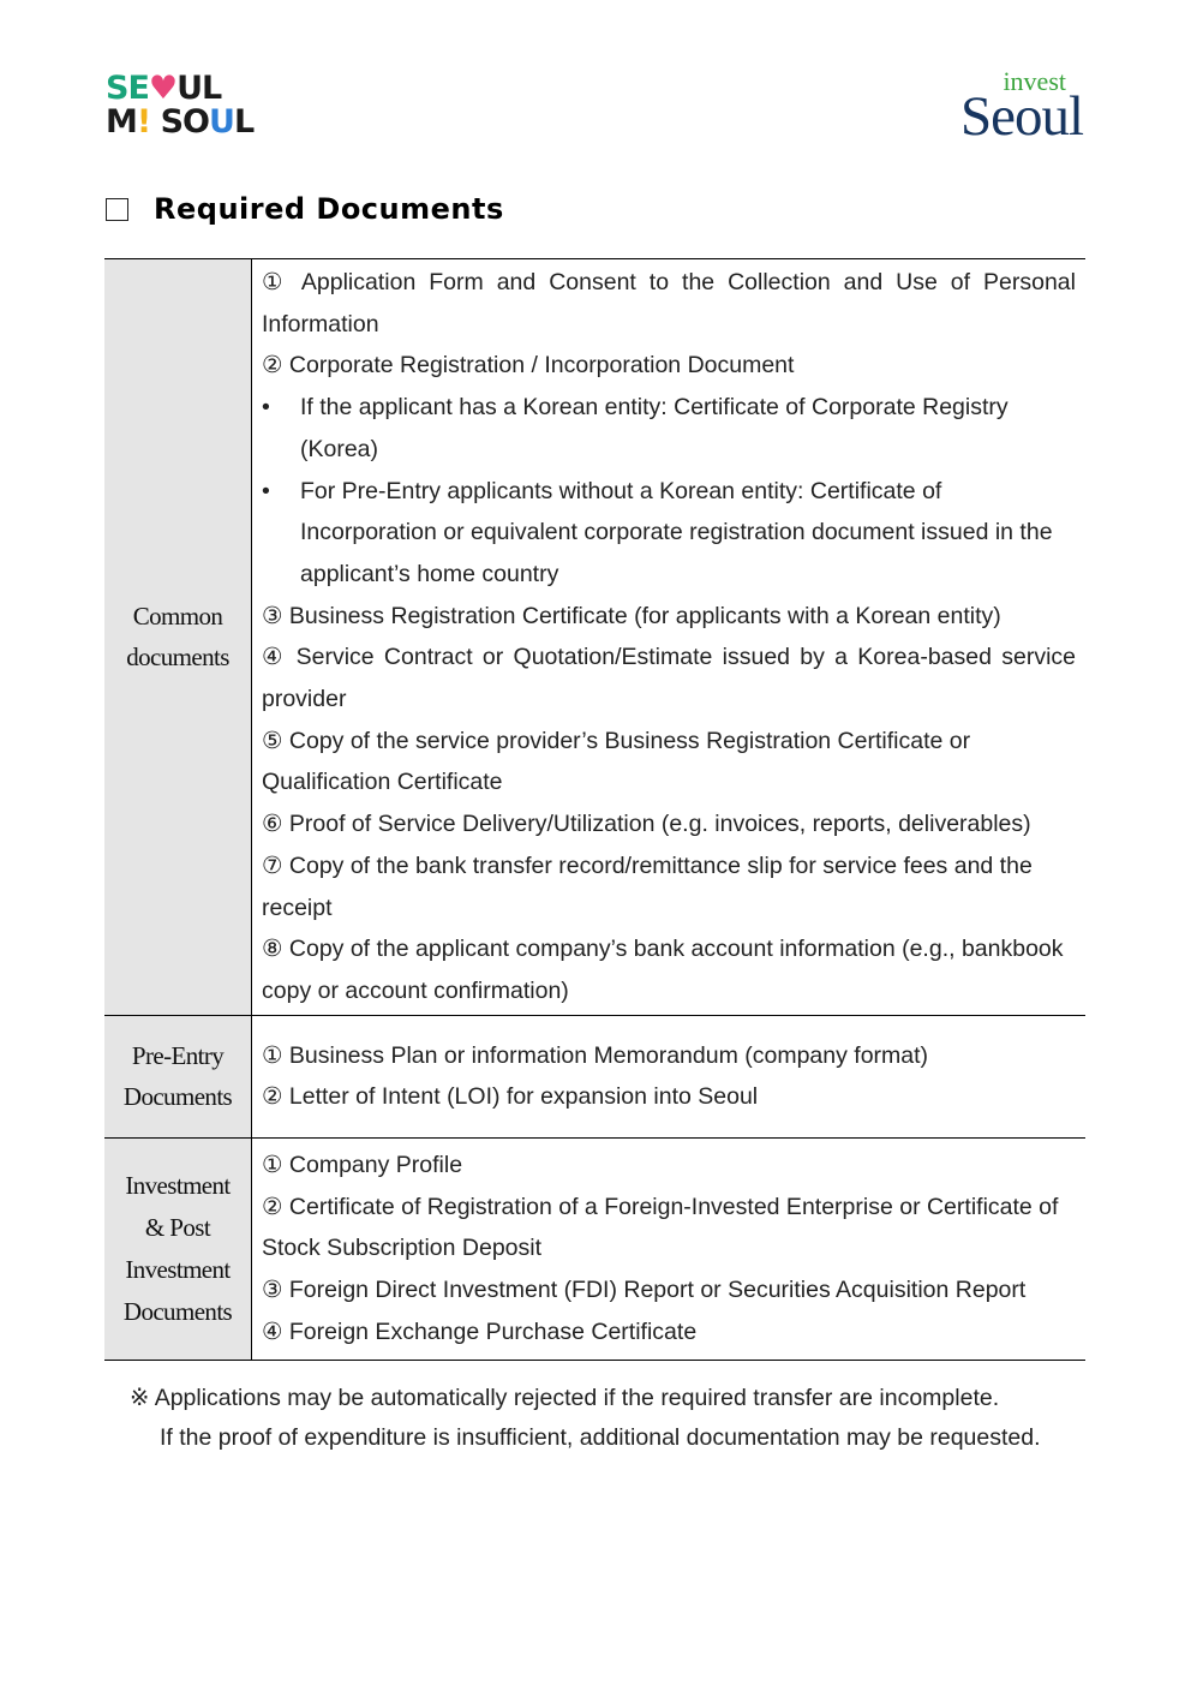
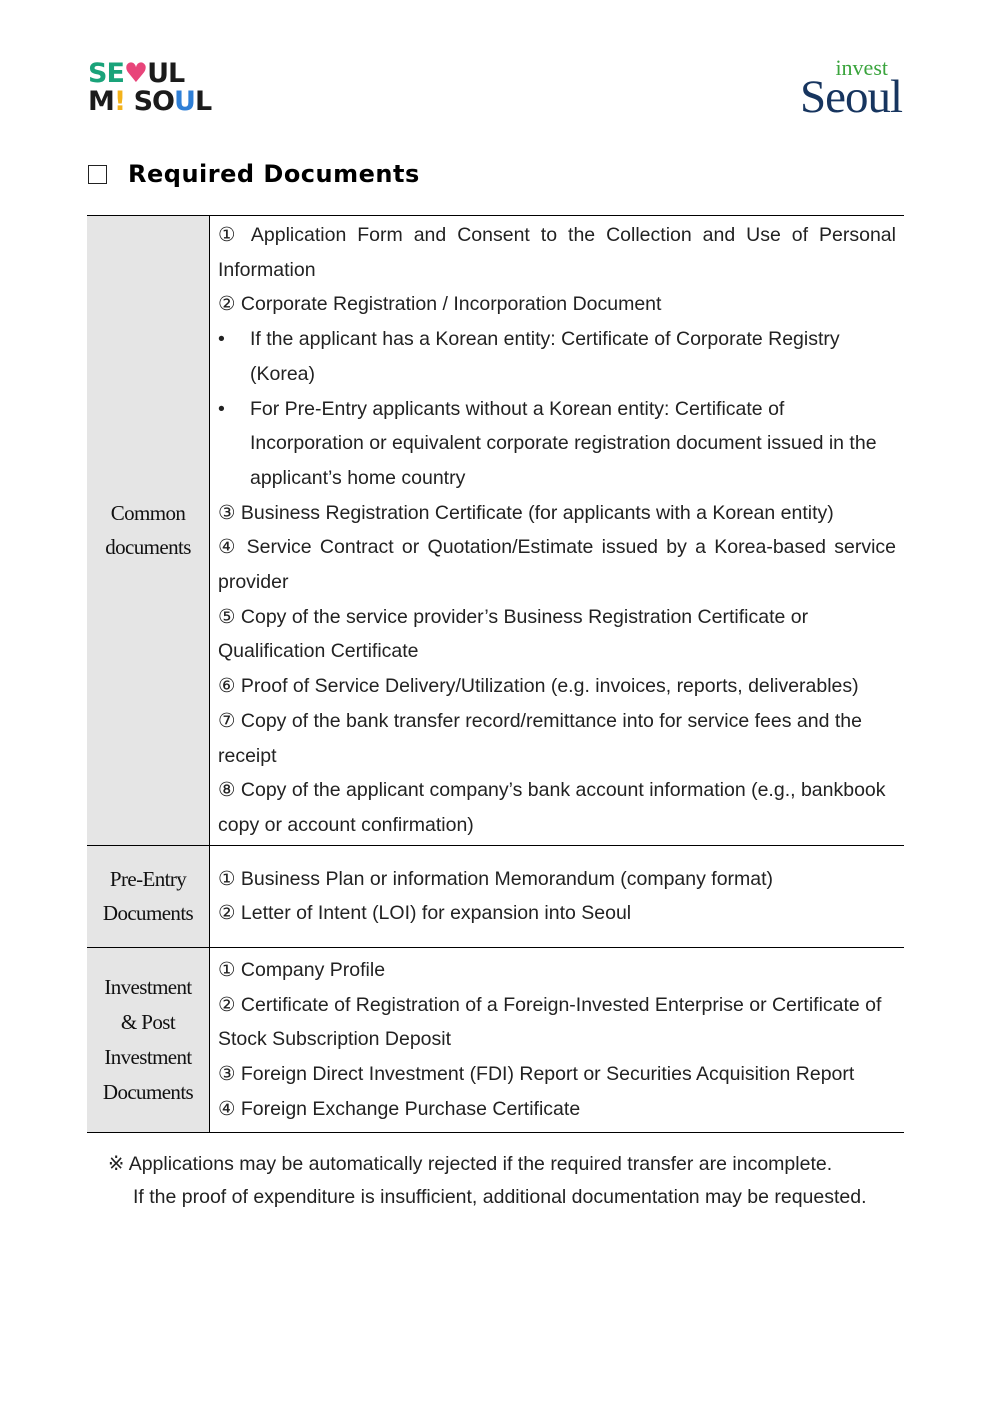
  SE♥UL
  M! SOUL
  invest
  Seoul
  Required Documents
- Common documents	① Application Form and Consent to the Collection and Use of Personal Information ② Corporate Registration / Incorporation Document • If the applicant has a Korean entity: Certificate of Corporate Registry (Korea) • For Pre-Entry applicants without a Korean entity: Certificate of Incorporation or equivalent corporate registration document issued in the applicant’s home country ③ Business Registration Certificate (for applicants with a Korean entity) ④ Service Contract or Quotation/Estimate issued by a Korea-based service provider ⑤ Copy of the service provider’s Business Registration Certificate or Qualification Certificate ⑥ Proof of Service Delivery/Utilization (e.g. invoices, reports, deliverables) ⑦ Copy of the bank transfer record/remittance slip for service fees and the receipt ⑧ Copy of the applicant company’s bank account information (e.g., bankbook copy or account confirmation)
+ Common documents	① Application Form and Consent to the Collection and Use of Personal Information ② Corporate Registration / Incorporation Document • If the applicant has a Korean entity: Certificate of Corporate Registry (Korea) • For Pre-Entry applicants without a Korean entity: Certificate of Incorporation or equivalent corporate registration document issued in the applicant’s home country ③ Business Registration Certificate (for applicants with a Korean entity) ④ Service Contract or Quotation/Estimate issued by a Korea-based service provider ⑤ Copy of the service provider’s Business Registration Certificate or Qualification Certificate ⑥ Proof of Service Delivery/Utilization (e.g. invoices, reports, deliverables) ⑦ Copy of the bank transfer record/remittance into for service fees and the receipt ⑧ Copy of the applicant company’s bank account information (e.g., bankbook copy or account confirmation)
  Pre-Entry Documents	① Business Plan or information Memorandum (company format) ② Letter of Intent (LOI) for expansion into Seoul
  Investment & Post Investment Documents	① Company Profile ② Certificate of Registration of a Foreign-Invested Enterprise or Certificate of Stock Subscription Deposit ③ Foreign Direct Investment (FDI) Report or Securities Acquisition Report ④ Foreign Exchange Purchase Certificate
  ※ Applications may be automatically rejected if the required transfer are incomplete.
  If the proof of expenditure is insufficient, additional documentation may be requested.
